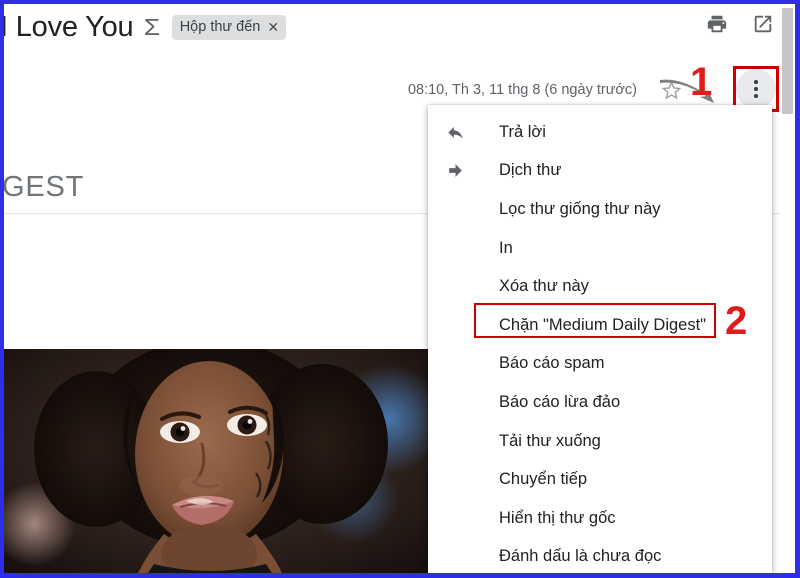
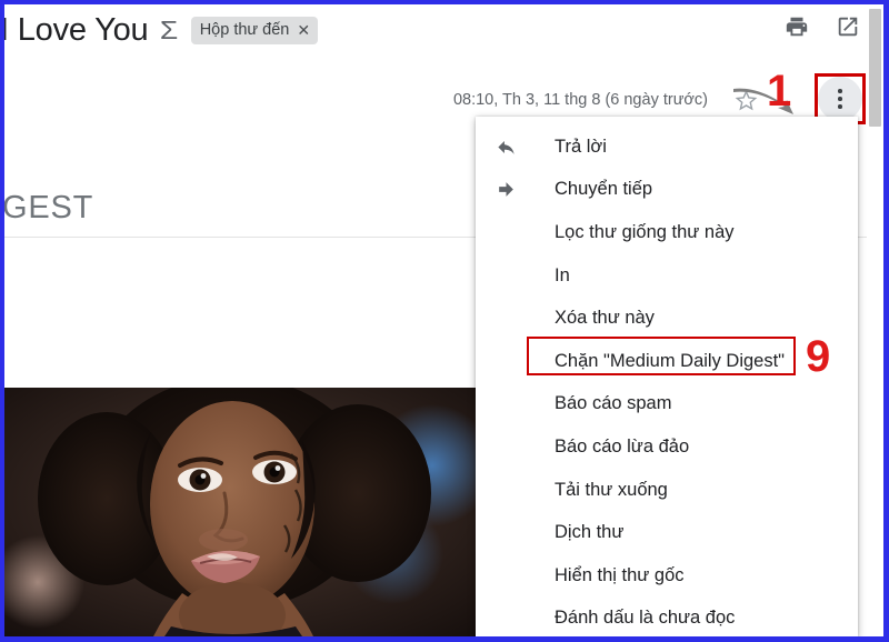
  I Love You
  Σ
  Hộp thư đến
  ✕
  08:10, Th 3, 11 thg 8 (6 ngày trước)
  1
  GEST
  Trả lời
- Dịch thư
+ Chuyển tiếp
  Lọc thư giống thư này
  In
  Xóa thư này
  Chặn "Medium Daily Digest"
  Báo cáo spam
  Báo cáo lừa đảo
  Tải thư xuống
- Chuyển tiếp
+ Dịch thư
  Hiển thị thư gốc
  Đánh dấu là chưa đọc
- 2
+ 9
